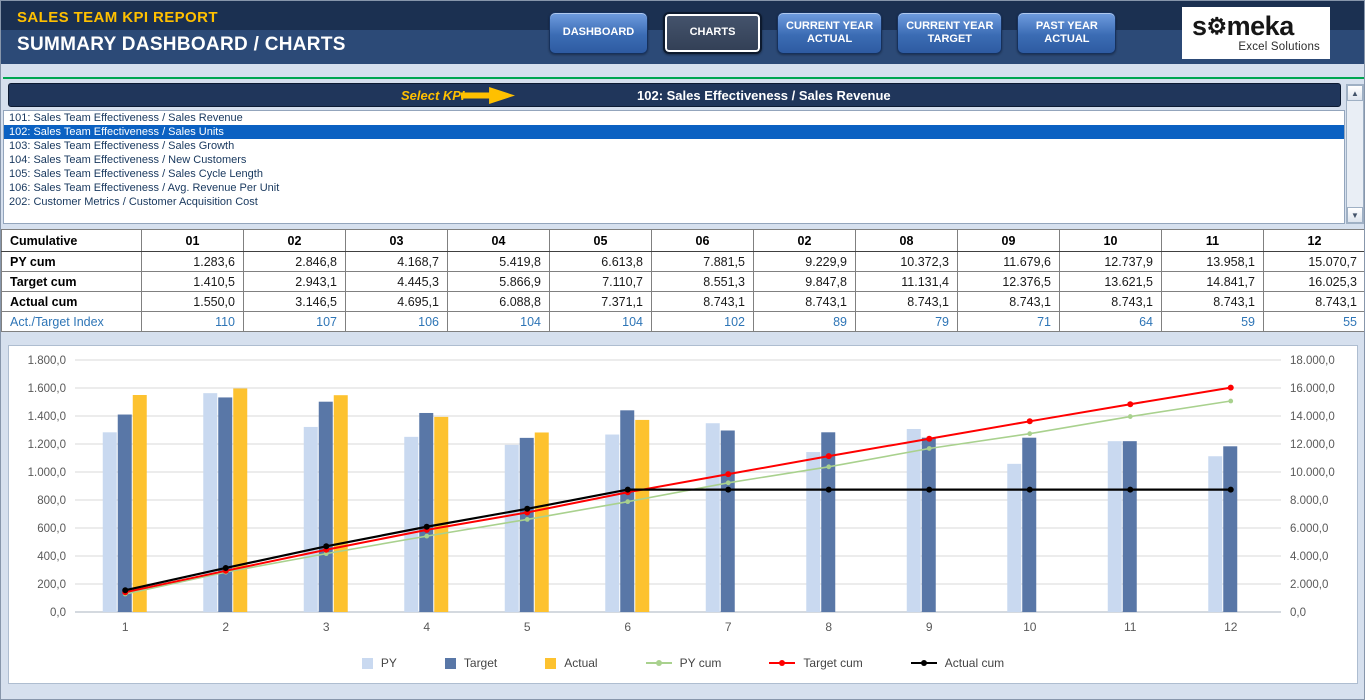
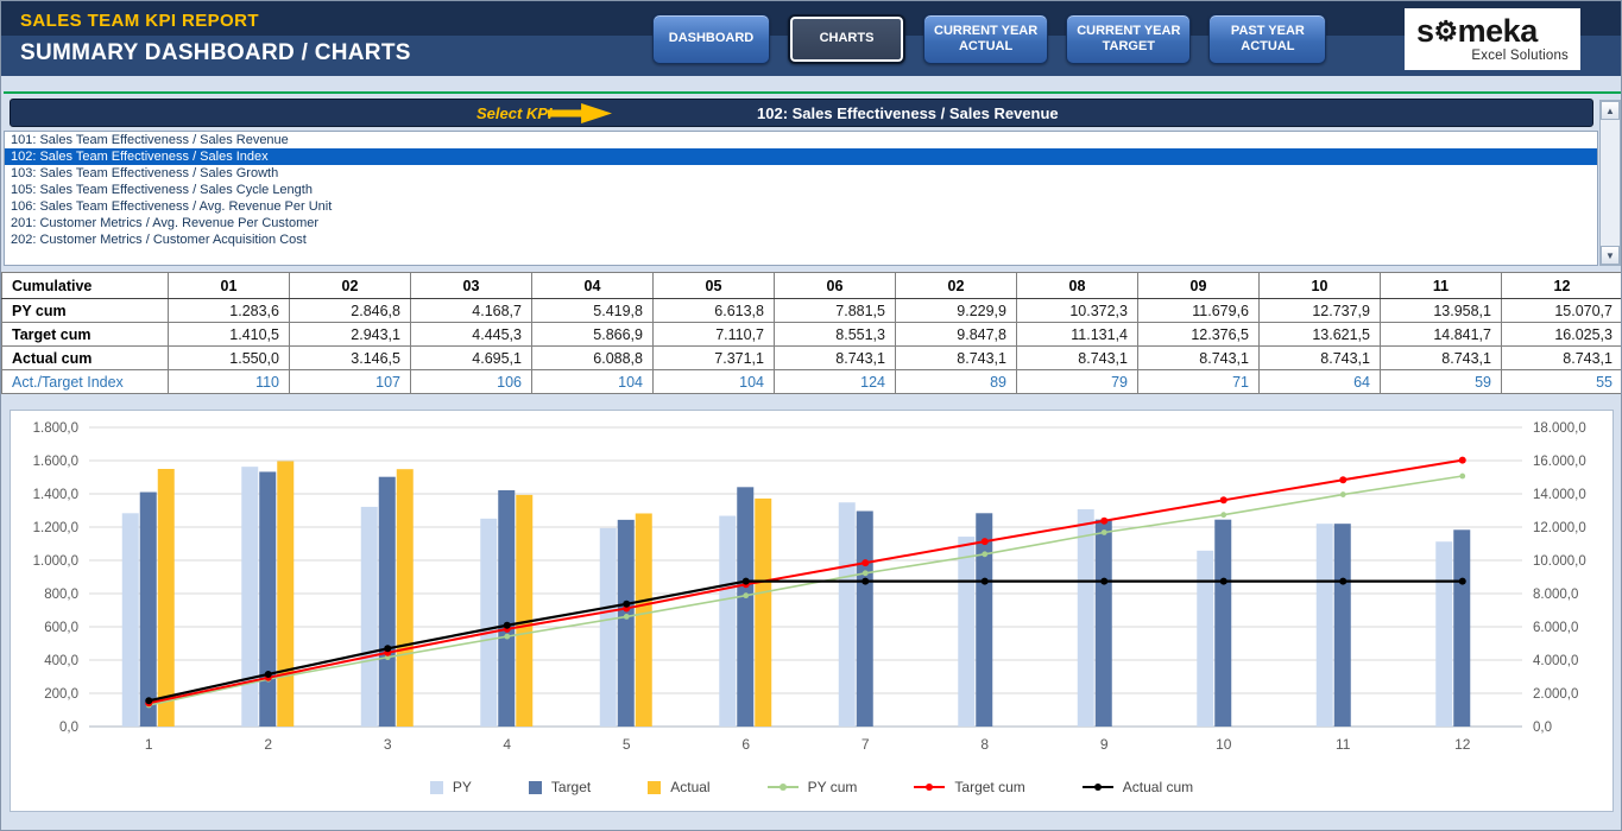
  SALES TEAM KPI REPORT
  SUMMARY DASHBOARD / CHARTS
  DASHBOARD
  CHARTS
  CURRENT YEAR
  ACTUAL
  CURRENT YEAR
  TARGET
  PAST YEAR
  ACTUAL
  s
  ⚙
  meka
  Excel Solutions
  Select KP
  102: Sales Effectiveness / Sales Revenue
  101: Sales Team Effectiveness / Sales Revenue
- 102: Sales Team Effectiveness / Sales Units
+ 102: Sales Team Effectiveness / Sales Index
  103: Sales Team Effectiveness / Sales Growth
- 104: Sales Team Effectiveness / New Customers
  105: Sales Team Effectiveness / Sales Cycle Length
  106: Sales Team Effectiveness / Avg. Revenue Per Unit
+ 201: Customer Metrics / Avg. Revenue Per Customer
  202: Customer Metrics / Customer Acquisition Cost
  ▲
  ▼
  Cumulative	01	02	03	04	05	06	02	08	09	10	11	12
  PY cum	1.283,6	2.846,8	4.168,7	5.419,8	6.613,8	7.881,5	9.229,9	10.372,3	11.679,6	12.737,9	13.958,1	15.070,7
  Target cum	1.410,5	2.943,1	4.445,3	5.866,9	7.110,7	8.551,3	9.847,8	11.131,4	12.376,5	13.621,5	14.841,7	16.025,3
  Actual cum	1.550,0	3.146,5	4.695,1	6.088,8	7.371,1	8.743,1	8.743,1	8.743,1	8.743,1	8.743,1	8.743,1	8.743,1
- Act./Target Index	110	107	106	104	104	102	89	79	71	64	59	55
+ Act./Target Index	110	107	106	104	104	124	89	79	71	64	59	55
  0,0
  0,0
  200,0
  2.000,0
  400,0
  4.000,0
  600,0
  6.000,0
  800,0
  8.000,0
  1.000,0
  10.000,0
  1.200,0
  12.000,0
  1.400,0
  14.000,0
  1.600,0
  16.000,0
  1.800,0
  18.000,0
  1
  2
  3
  4
  5
  6
  7
  8
  9
  10
  11
  12
  PY
  Target
  Actual
  PY cum
  Target cum
  Actual cum
